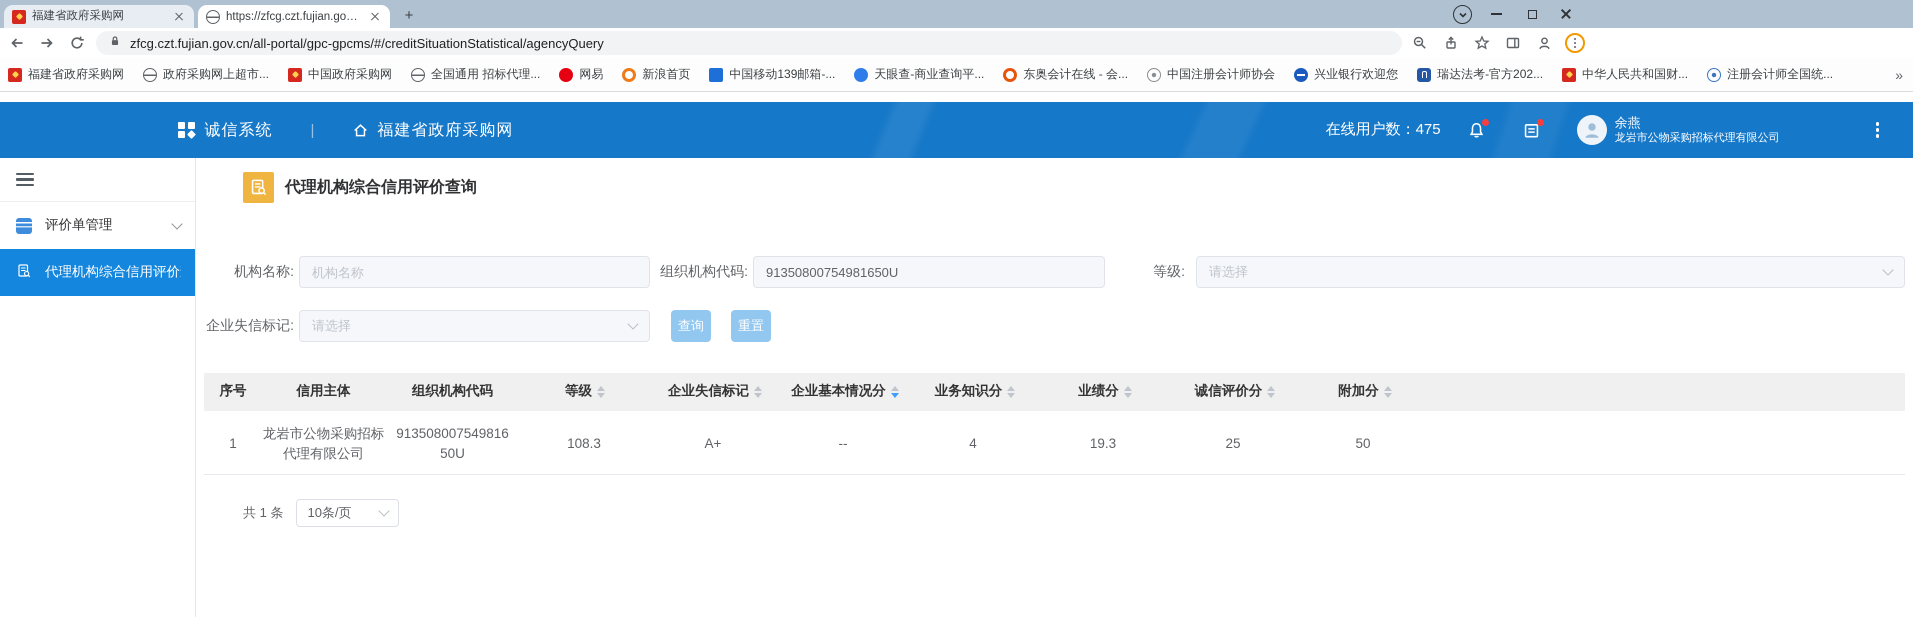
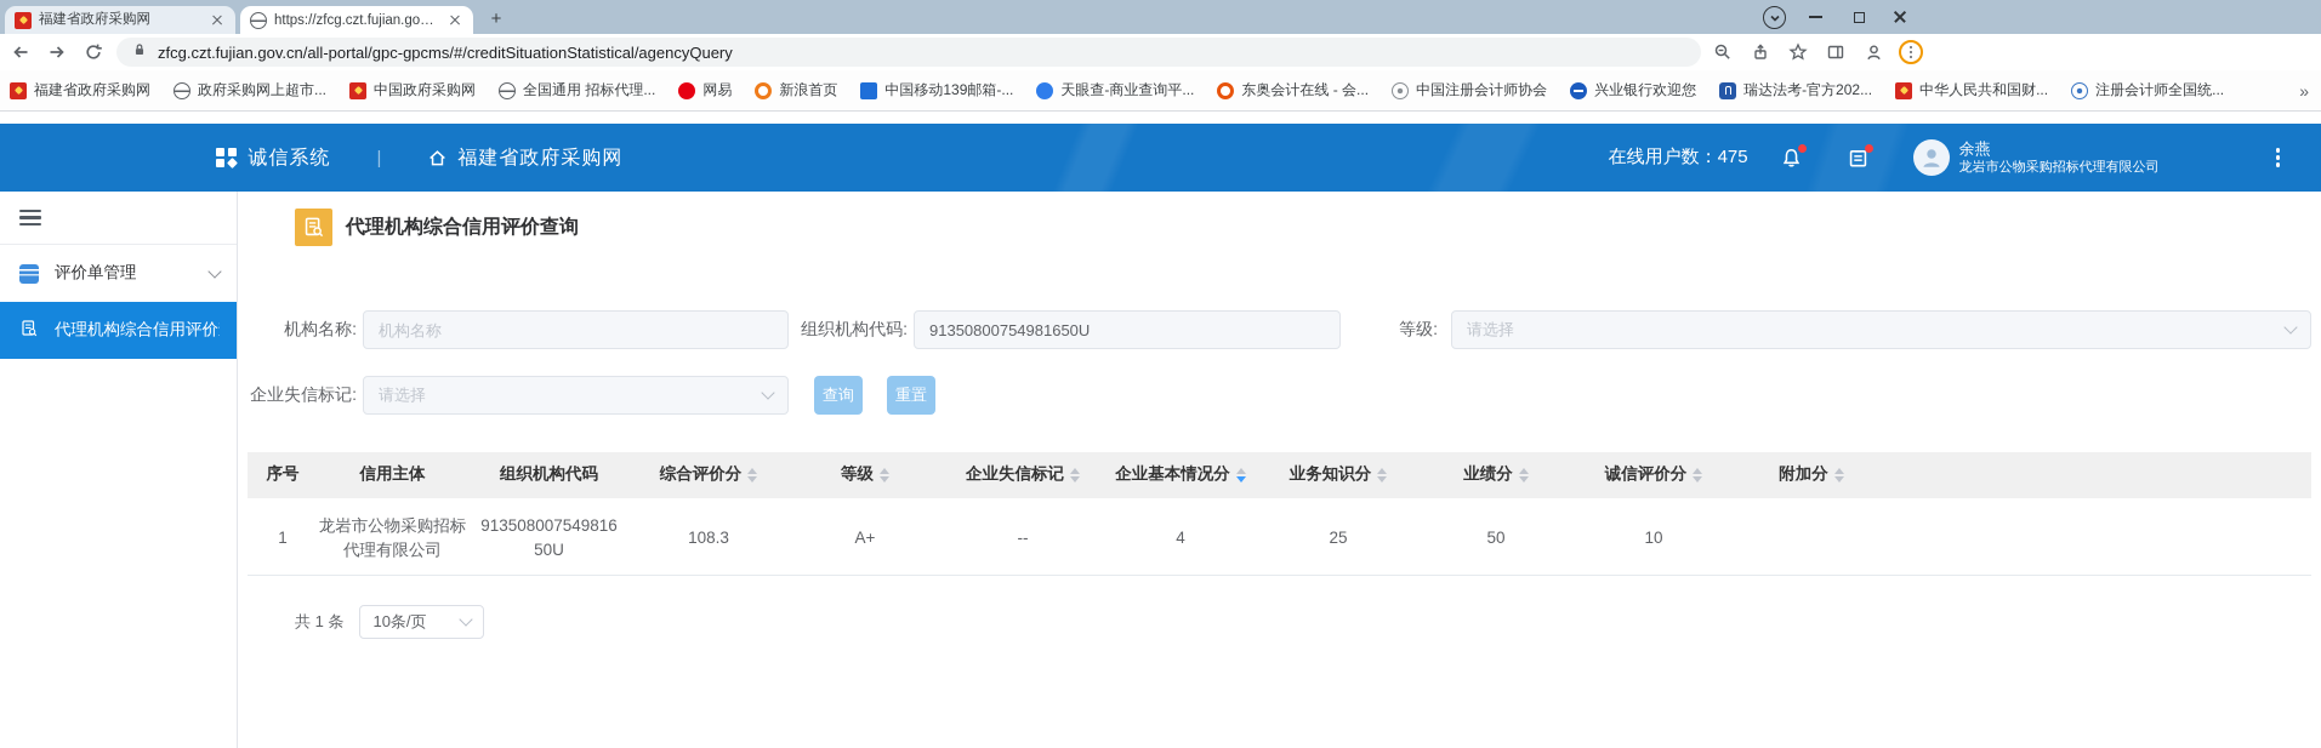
  福建省政府采购网
  https://zfcg.czt.fujian.gov.c
  +
  zfcg.czt.fujian.gov.cn/all-portal/gpc-gpcms/#/creditSituationStatistical/agencyQuery
  福建省政府采购网
  政府采购网上超市...
  中国政府采购网
  全国通用 招标代理...
  网易
  新浪首页
  中国移动139邮箱-...
  天眼查-商业查询平...
  东奥会计在线 - 会...
  中国注册会计师协会
  兴业银行欢迎您
  瑞达法考-官方202...
  中华人民共和国财...
  注册会计师全国统...
  »
  诚信系统
  |
  福建省政府采购网
  在线用户数：475
  余燕
  龙岩市公物采购招标代理有限公司
  评价单管理
  代理机构综合信用评价
  代理机构综合信用评价查询
  机构名称:
  机构名称
  组织机构代码:
  91350800754981650U
  等级:
  请选择
  企业失信标记:
  请选择
  查询
  重置
  序号
  信用主体
  组织机构代码
+ 综合评价分
  等级
  企业失信标记
  企业基本情况分
  业务知识分
  业绩分
  诚信评价分
  附加分
  1
  龙岩市公物采购招标代理有限公司
  91350800754981650U
  108.3
  A+
  --
  4
- 19.3
  25
  50
+ 10
  共 1 条
  10条/页
